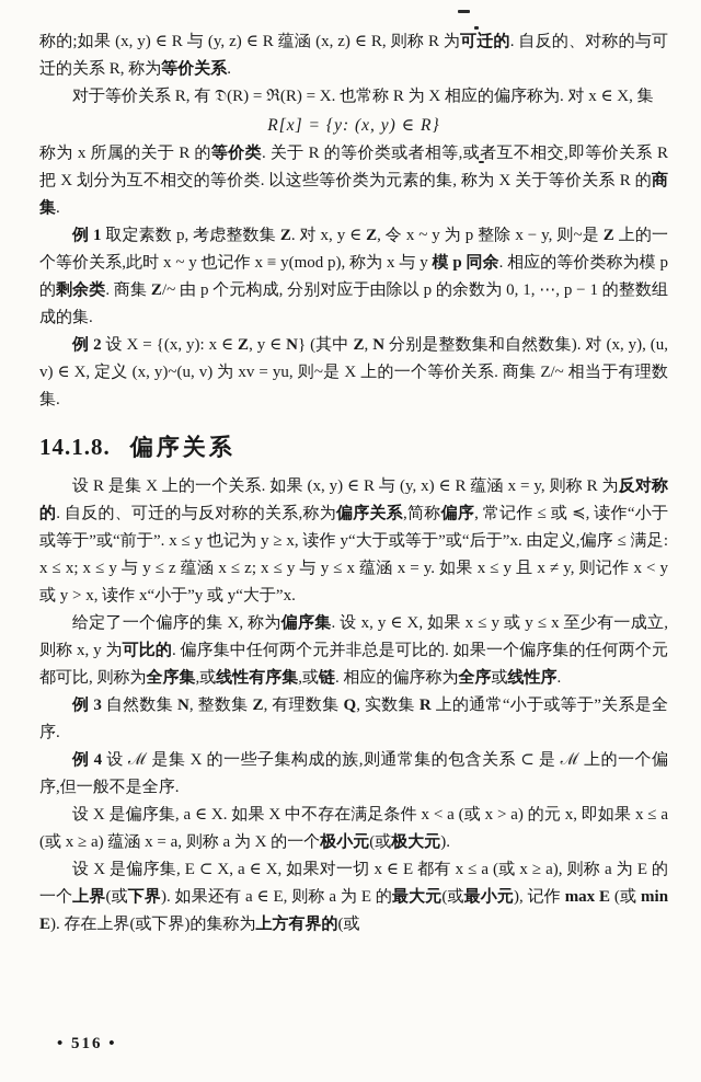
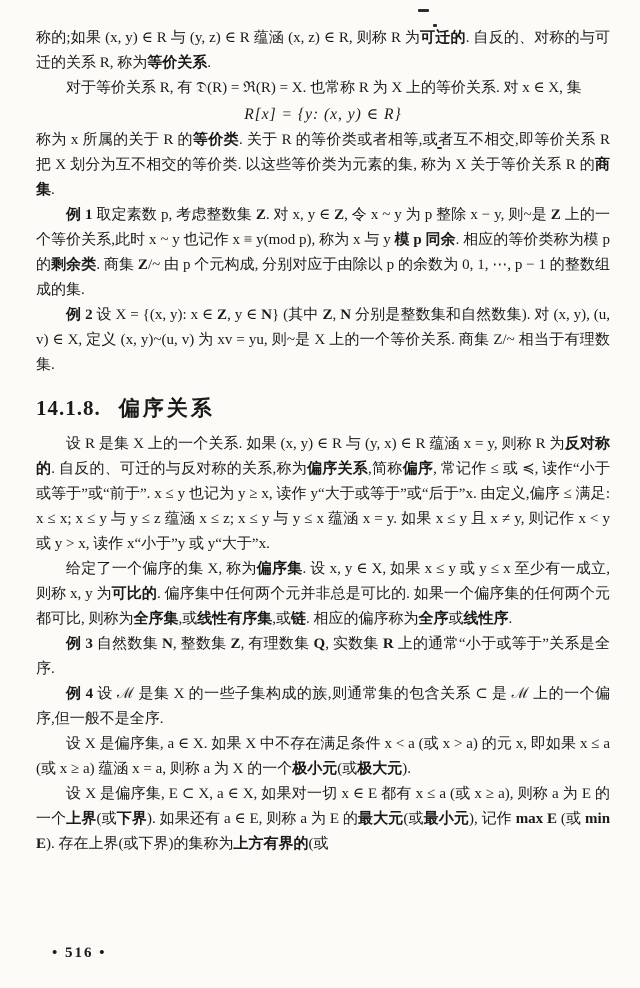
  称的;如果 (x, y) ∈ R 与 (y, z) ∈ R 蕴涵 (x, z) ∈ R, 则称 R 为可迁的. 自反的、对称的与可迁的关系 R, 称为等价关系.
- 对于等价关系 R, 有 𝔇(R) = ℜ(R) = X. 也常称 R 为 X 相应的偏序称为. 对 x ∈ X, 集
+ 对于等价关系 R, 有 𝔇(R) = ℜ(R) = X. 也常称 R 为 X 上的等价关系. 对 x ∈ X, 集
  R[x] = {y: (x, y) ∈ R}
  称为 x 所属的关于 R 的等价类. 关于 R 的等价类或者相等,或者互不相交,即等价关系 R 把 X 划分为互不相交的等价类. 以这些等价类为元素的集, 称为 X 关于等价关系 R 的商集.
  例 1 取定素数 p, 考虑整数集 Z. 对 x, y ∈ Z, 令 x ~ y 为 p 整除 x − y, 则~是 Z 上的一个等价关系,此时 x ~ y 也记作 x ≡ y(mod p), 称为 x 与 y 模 p 同余. 相应的等价类称为模 p 的剩余类. 商集 Z/~ 由 p 个元构成, 分别对应于由除以 p 的余数为 0, 1, ⋯, p − 1 的整数组成的集.
  例 2 设 X = {(x, y): x ∈ Z, y ∈ N} (其中 Z, N 分别是整数集和自然数集). 对 (x, y), (u, v) ∈ X, 定义 (x, y)~(u, v) 为 xv = yu, 则~是 X 上的一个等价关系. 商集 Z/~ 相当于有理数集.
  14.1.8. 偏序关系
  设 R 是集 X 上的一个关系. 如果 (x, y) ∈ R 与 (y, x) ∈ R 蕴涵 x = y, 则称 R 为反对称的. 自反的、可迁的与反对称的关系,称为偏序关系,简称偏序, 常记作 ≤ 或 ≼, 读作“小于或等于”或“前于”. x ≤ y 也记为 y ≥ x, 读作 y“大于或等于”或“后于”x. 由定义,偏序 ≤ 满足: x ≤ x; x ≤ y 与 y ≤ z 蕴涵 x ≤ z; x ≤ y 与 y ≤ x 蕴涵 x = y. 如果 x ≤ y 且 x ≠ y, 则记作 x < y 或 y > x, 读作 x“小于”y 或 y“大于”x.
  给定了一个偏序的集 X, 称为偏序集. 设 x, y ∈ X, 如果 x ≤ y 或 y ≤ x 至少有一成立,则称 x, y 为可比的. 偏序集中任何两个元并非总是可比的. 如果一个偏序集的任何两个元都可比, 则称为全序集,或线性有序集,或链. 相应的偏序称为全序或线性序.
  例 3 自然数集 N, 整数集 Z, 有理数集 Q, 实数集 R 上的通常“小于或等于”关系是全序.
  例 4 设 ℳ 是集 X 的一些子集构成的族,则通常集的包含关系 ⊂ 是 ℳ 上的一个偏序,但一般不是全序.
  设 X 是偏序集, a ∈ X. 如果 X 中不存在满足条件 x < a (或 x > a) 的元 x, 即如果 x ≤ a (或 x ≥ a) 蕴涵 x = a, 则称 a 为 X 的一个极小元(或极大元).
  设 X 是偏序集, E ⊂ X, a ∈ X, 如果对一切 x ∈ E 都有 x ≤ a (或 x ≥ a), 则称 a 为 E 的一个上界(或下界). 如果还有 a ∈ E, 则称 a 为 E 的最大元(或最小元), 记作 max E (或 min E). 存在上界(或下界)的集称为上方有界的(或
  • 516 •
